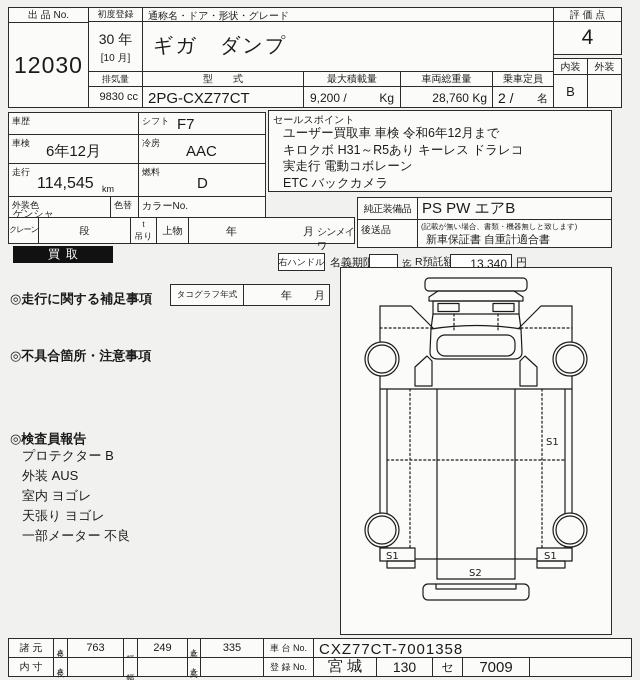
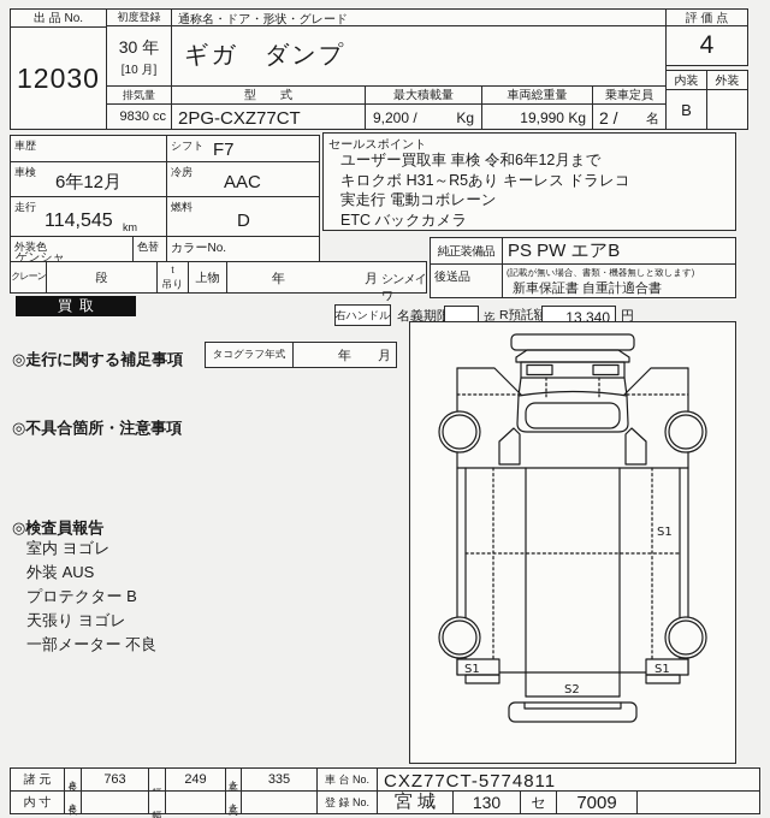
  出 品 No.
  12030
  初度登録
  30 年
  [10 月]
  通称名・ドア・形状・グレード
  ギガ ダンプ
  排気量
  9830 cc
  型 式
  2PG-CXZ77CT
  最大積載量
  9,200 /
  Kg
  車両総重量
- 28,760 Kg
+ 19,990 Kg
  乗車定員
  2 /
  名
  評 価 点
  4
  内装
  外装
  B
  車歴
  シフト
  F7
  車検
  6年12月
  冷房
  AAC
  走行
  114,545
  km
  燃料
  D
  外装色
  ゲンシャ
  色替
  カラーNo.
  クレーン
  段
  t
  吊り
  上物
  年
  月
  シンメイワ
  買取
  セールスポイント
  ユーザー買取車 車検 令和6年12月まで
  キロクボ H31～R5あり キーレス ドラレコ
  実走行 電動コボレーン
  ETC バックカメラ
  純正装備品
  PS PW エアB
  後送品
  (記載が無い場合、書類・機器無しと致します)
  新車保証書 自重計適合書
  右ハンドル
  名義期
  迄
  R預託額
  13,340
  円
  ◎走行に関する補足事項
  タコグラフ年式
  年
  月
  ◎不具合箇所・注意事項
  ◎検査員報告
- プロテクター B
+ 室内 ヨゴレ
  外装 AUS
- 室内 ヨゴレ
+ プロテクター B
  天張り ヨゴレ
  一部メーター 不良
  S1
  S1
  S1
  S2
  諸 元
  763
  249
  335
  車 台 No.
- CXZ77CT-7001358
+ CXZ77CT-5774811
  内 寸
  登 録 No.
  宮 城
  130
  セ
  7009
